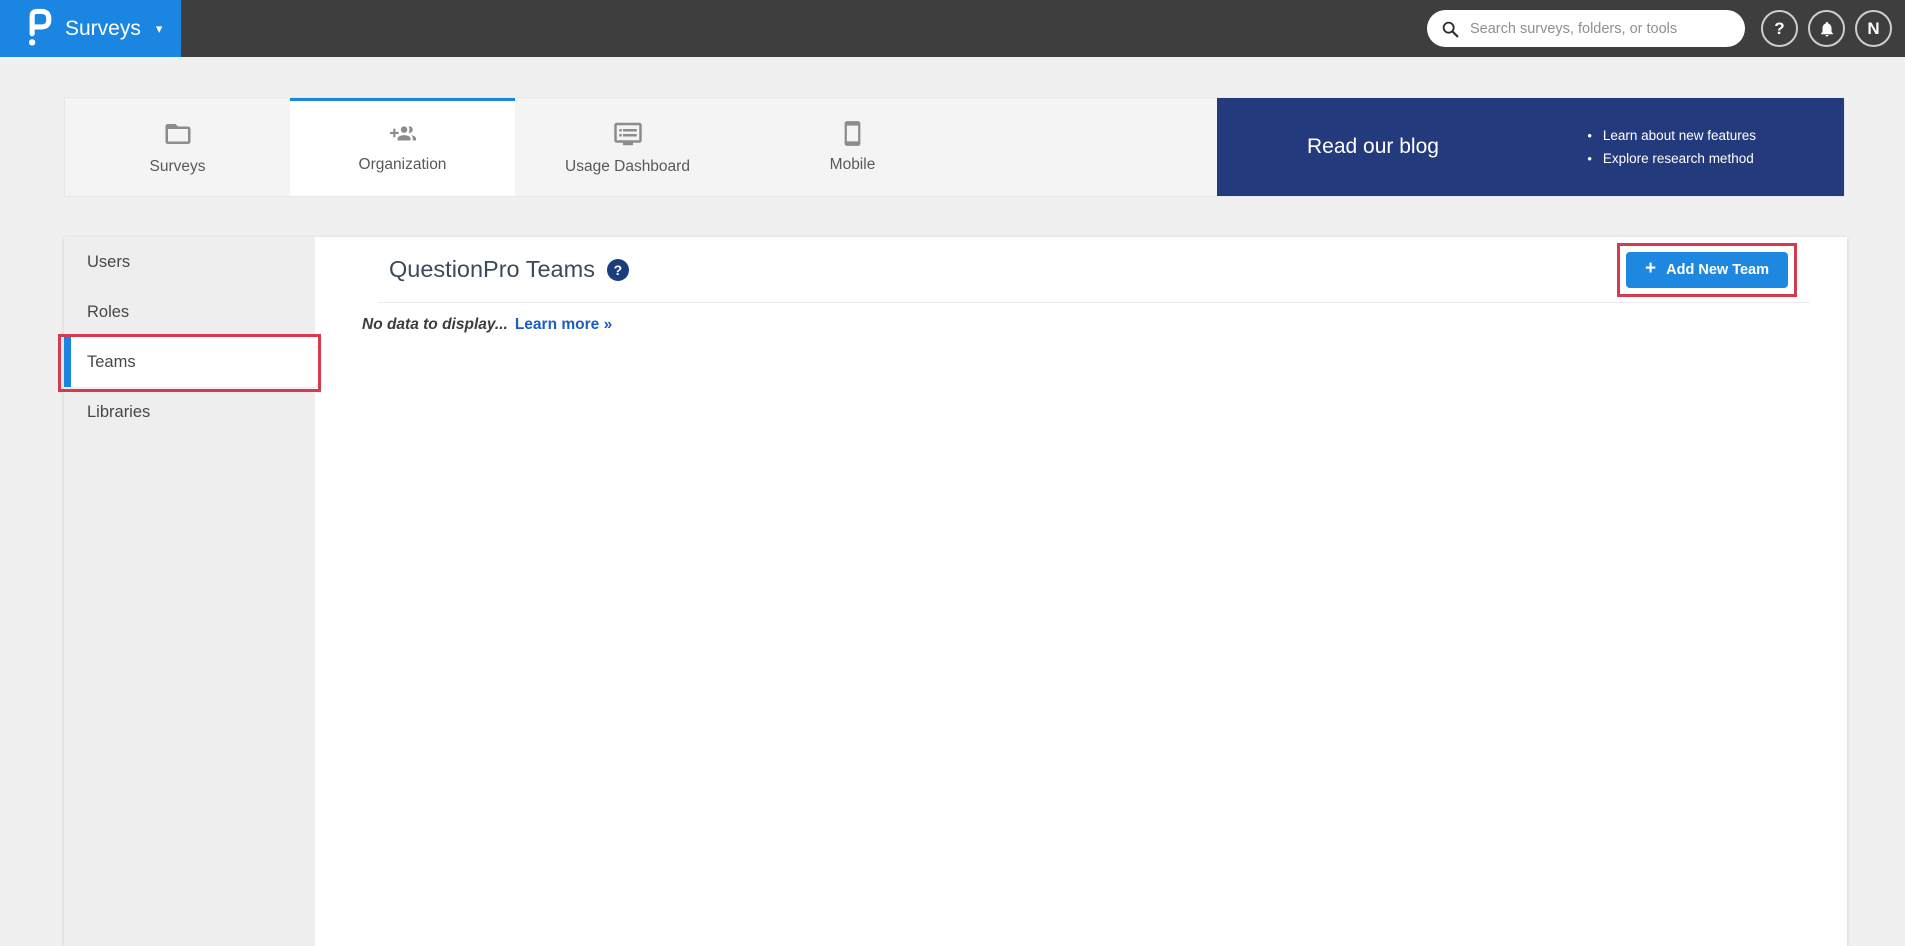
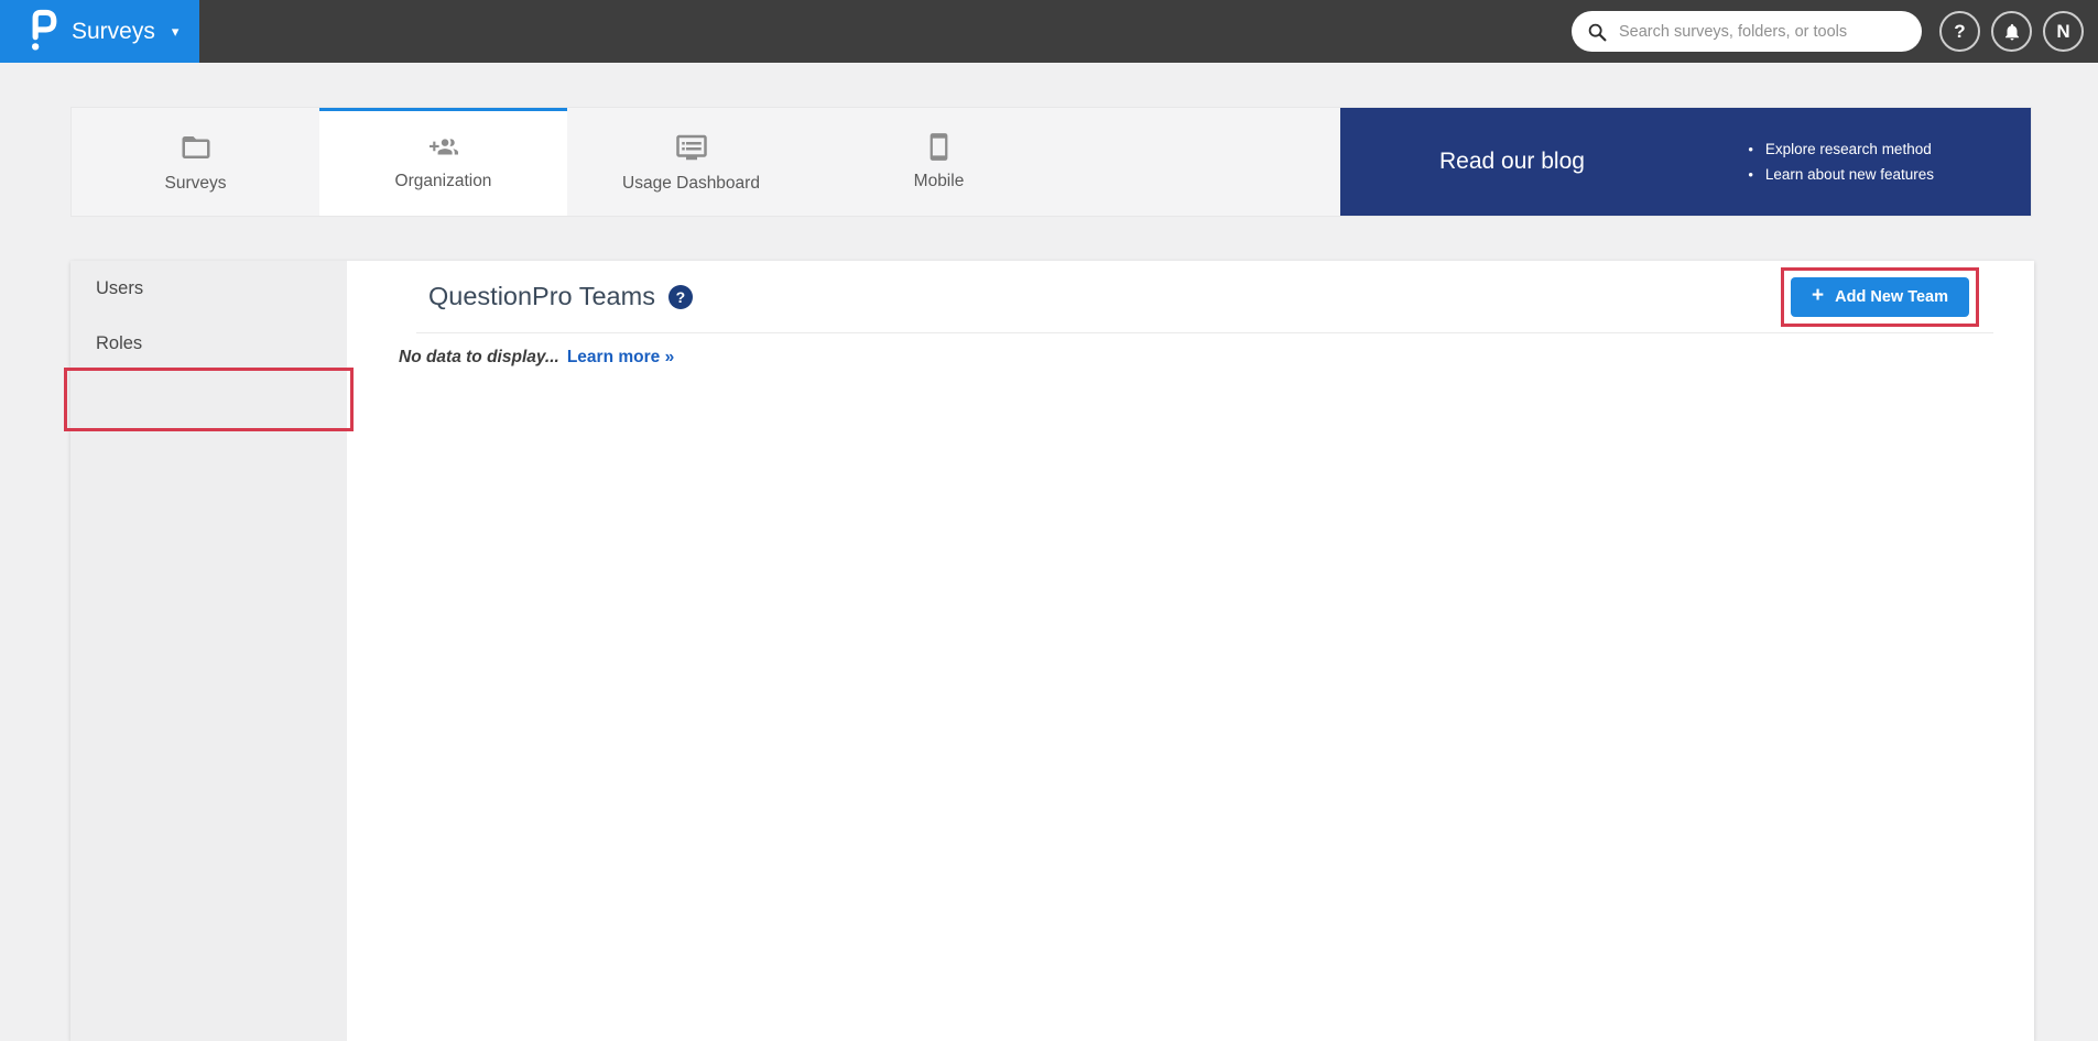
  Surveys
  ▾
  Search surveys, folders, or tools
  ?
  N
  Surveys
  Organization
  Usage Dashboard
  Mobile
  Read our blog
  •
- Learn about new features
+ Explore research method
  •
- Explore research method
+ Learn about new features
  Users
  Roles
- Teams
- Libraries
  QuestionPro Teams
  ?
  +
  Add New Team
  No data to display...
  Learn more »
